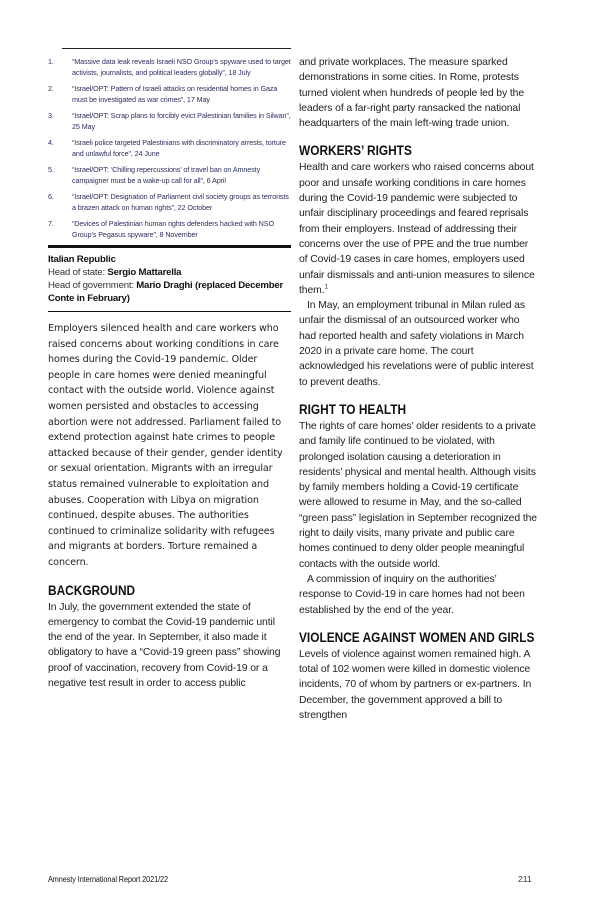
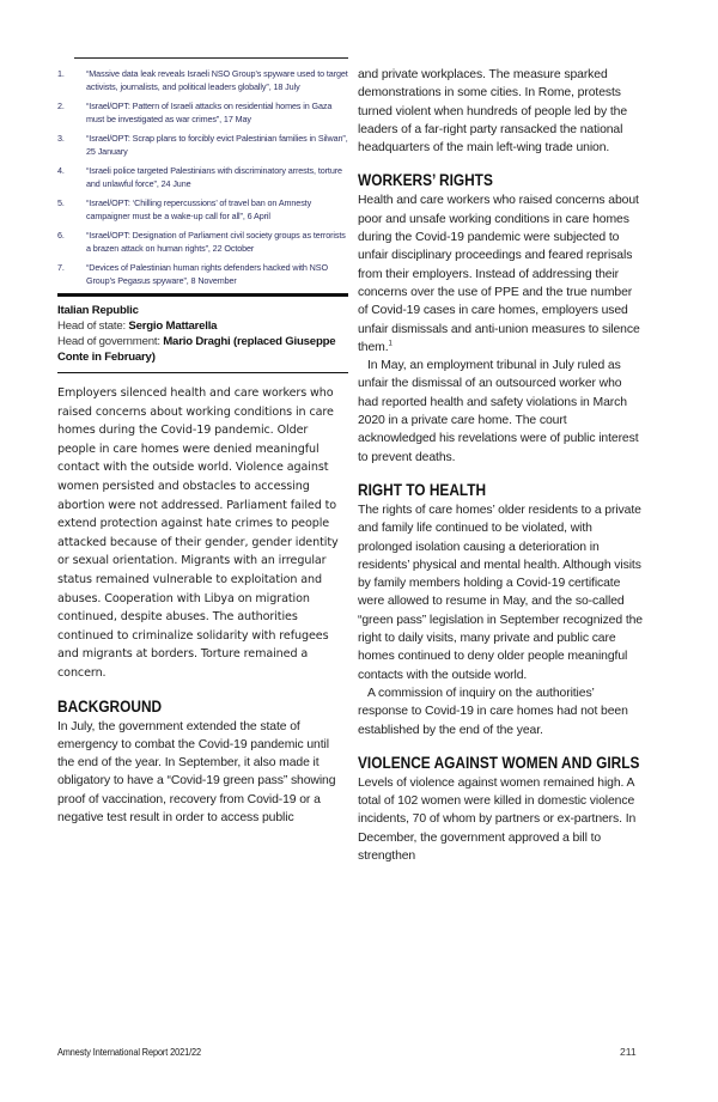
  1.
  “Massive data leak reveals Israeli NSO Group’s spyware used to target activists, journalists, and political leaders globally”, 18 July
  2.
  “Israel/OPT: Pattern of Israeli attacks on residential homes in Gaza must be investigated as war crimes”, 17 May
  3.
- “Israel/OPT: Scrap plans to forcibly evict Palestinian families in Silwan”, 25 May
+ “Israel/OPT: Scrap plans to forcibly evict Palestinian families in Silwan”, 25 January
  4.
  “Israeli police targeted Palestinians with discriminatory arrests, torture and unlawful force”, 24 June
  5.
  “Israel/OPT: ‘Chilling repercussions’ of travel ban on Amnesty campaigner must be a wake-up call for all”, 6 April
  6.
  “Israel/OPT: Designation of Parliament civil society groups as terrorists a brazen attack on human rights”, 22 October
  7.
  “Devices of Palestinian human rights defenders hacked with NSO Group’s Pegasus spyware”, 8 November
  Italian Republic
  Head of state: Sergio Mattarella
- Head of government: Mario Draghi (replaced December Conte in February)
+ Head of government: Mario Draghi (replaced Giuseppe Conte in February)
  Employers silenced health and care workers who raised concerns about working conditions in care homes during the Covid-19 pandemic. Older people in care homes were denied meaningful contact with the outside world. Violence against women persisted and obstacles to accessing abortion were not addressed. Parliament failed to extend protection against hate crimes to people attacked because of their gender, gender identity or sexual orientation. Migrants with an irregular status remained vulnerable to exploitation and abuses. Cooperation with Libya on migration continued, despite abuses. The authorities continued to criminalize solidarity with refugees and migrants at borders. Torture remained a concern.
  BACKGROUND
  In July, the government extended the state of emergency to combat the Covid-19 pandemic until the end of the year. In September, it also made it obligatory to have a “Covid-19 green pass” showing proof of vaccination, recovery from Covid-19 or a negative test result in order to access public
  and private workplaces. The measure sparked demonstrations in some cities. In Rome, protests turned violent when hundreds of people led by the leaders of a far-right party ransacked the national headquarters of the main left-wing trade union.
  WORKERS’ RIGHTS
  Health and care workers who raised concerns about poor and unsafe working conditions in care homes during the Covid-19 pandemic were subjected to unfair disciplinary proceedings and feared reprisals from their employers. Instead of addressing their concerns over the use of PPE and the true number of Covid-19 cases in care homes, employers used unfair dismissals and anti-union measures to silence them.
- In May, an employment tribunal in Milan ruled as unfair the dismissal of an outsourced worker who had reported health and safety violations in March 2020 in a private care home. The court acknowledged his revelations were of public interest to prevent deaths.
+ In May, an employment tribunal in July ruled as unfair the dismissal of an outsourced worker who had reported health and safety violations in March 2020 in a private care home. The court acknowledged his revelations were of public interest to prevent deaths.
  RIGHT TO HEALTH
  The rights of care homes’ older residents to a private and family life continued to be violated, with prolonged isolation causing a deterioration in residents’ physical and mental health. Although visits by family members holding a Covid-19 certificate were allowed to resume in May, and the so-called “green pass” legislation in September recognized the right to daily visits, many private and public care homes continued to deny older people meaningful contacts with the outside world.
  A commission of inquiry on the authorities’ response to Covid-19 in care homes had not been established by the end of the year.
  VIOLENCE AGAINST WOMEN AND GIRLS
  Levels of violence against women remained high. A total of 102 women were killed in domestic violence incidents, 70 of whom by partners or ex-partners. In December, the government approved a bill to strengthen
  Amnesty International Report 2021/22
  211
